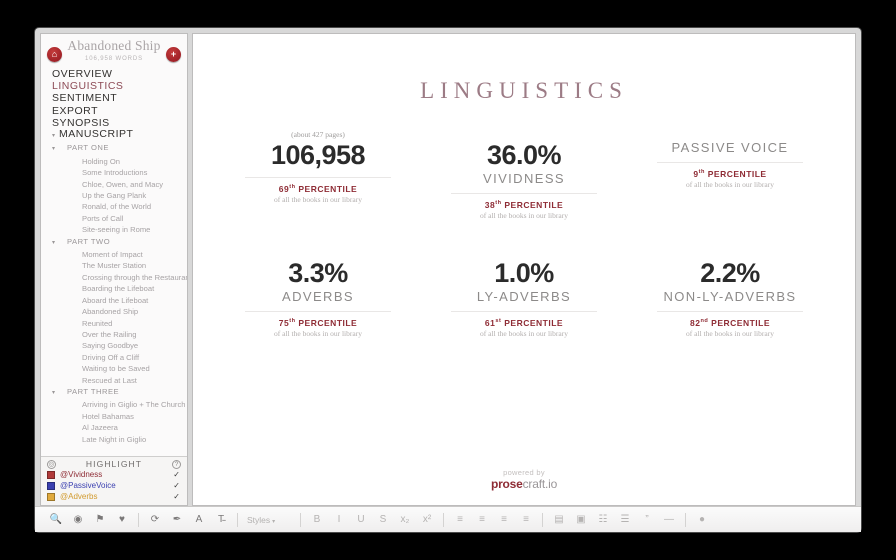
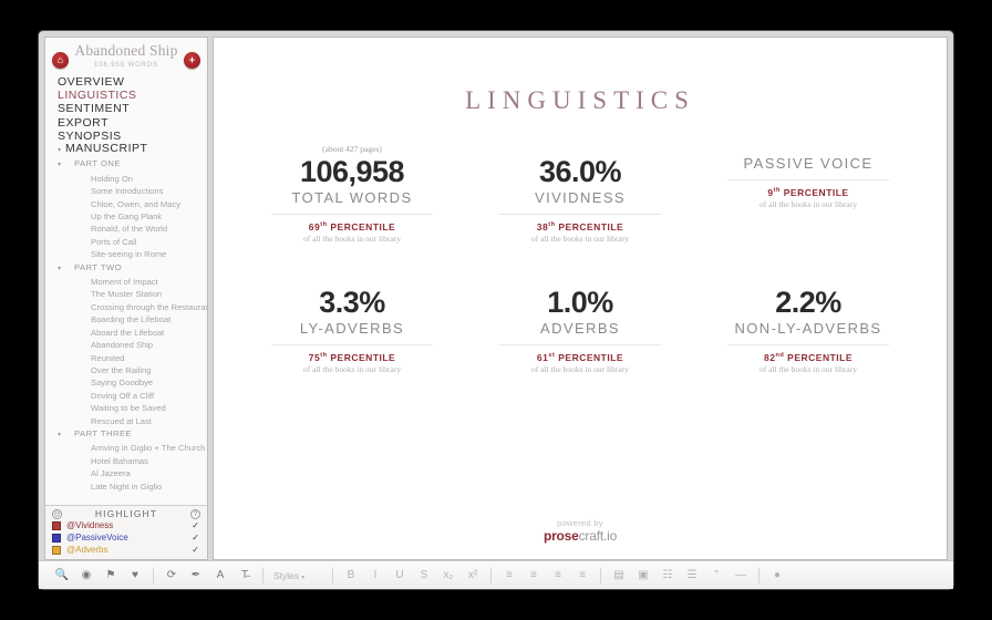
  ⌂
  +
  Abandoned Ship
  OVERVIEW
  LINGUISTICS
  SENTIMENT
  EXPORT
  SYNOPSIS
  MANUSCRIPT
  PART ONE
  Holding On
  Some Introductions
  Chloe, Owen, and Macy
  Up the Gang Plank
  Ronald, of the World
  Ports of Call
  Site-seeing in Rome
  PART TWO
  Moment of Impact
  The Muster Station
  Crossing through the Restaura
  Boarding the Lifeboat
  Aboard the Lifeboat
  Abandoned Ship
  Reunited
  Over the Railing
  Saying Goodbye
  Driving Off a Cliff
  Waiting to be Saved
  Rescued at Last
  PART THREE
  Arriving in Giglio + The Church
  Hotel Bahamas
  Al Jazeera
  Late Night in Giglio
  HIGHLIGHT
  @Vividness
  ✓
  @PassiveVoice
  ✓
  @Adverbs
  ✓
  LINGUISTICS
  (about 427 pages)
  106,958
+ TOTAL WORDS
  69 PERCENTILE
  of all the books in our library
  36.0%
  VIVIDNESS
  38 PERCENTILE
  of all the books in our library
  PASSIVE VOICE
  9 PERCENTILE
  of all the books in our library
  3.3%
- ADVERBS
+ LY-ADVERBS
  75 PERCENTILE
  of all the books in our library
  1.0%
- LY-ADVERBS
+ ADVERBS
  61 PERCENTILE
  of all the books in our library
  2.2%
  NON-LY-ADVERBS
  82 PERCENTILE
  of all the books in our library
  powered by
  prosecraft.io
  🔍
  ◉
  ⚑
  ♥
  ⟳
  ✒
  A
  T̵
  Styles
  B
  I
  U
  S
  x₂
  x²
  ≡
  ≡
  ≡
  ≡
  ▤
  ▣
  ☷
  ☰
  ”
  —
  ●
